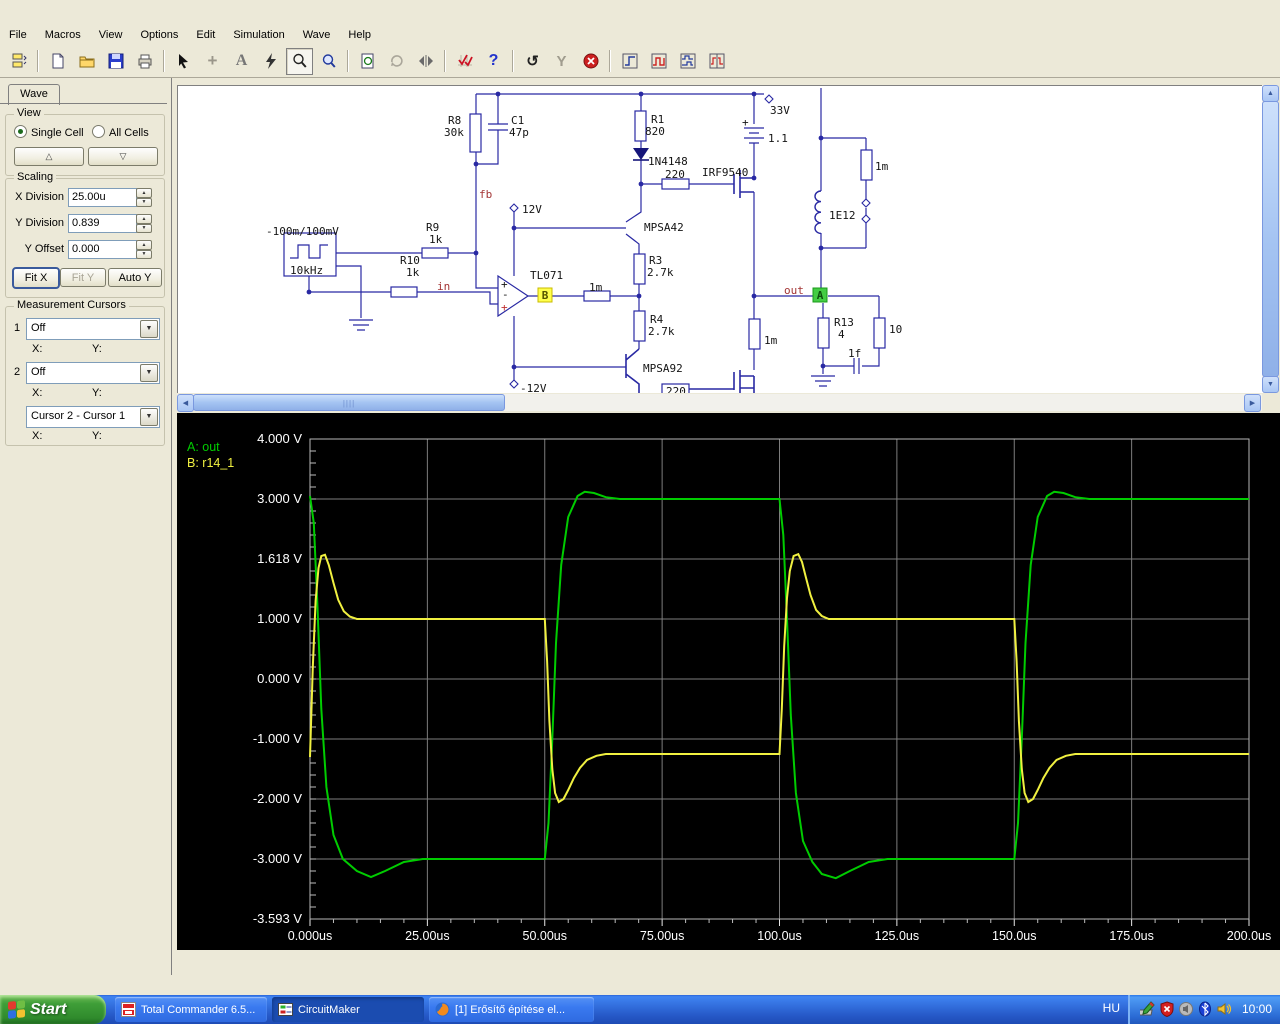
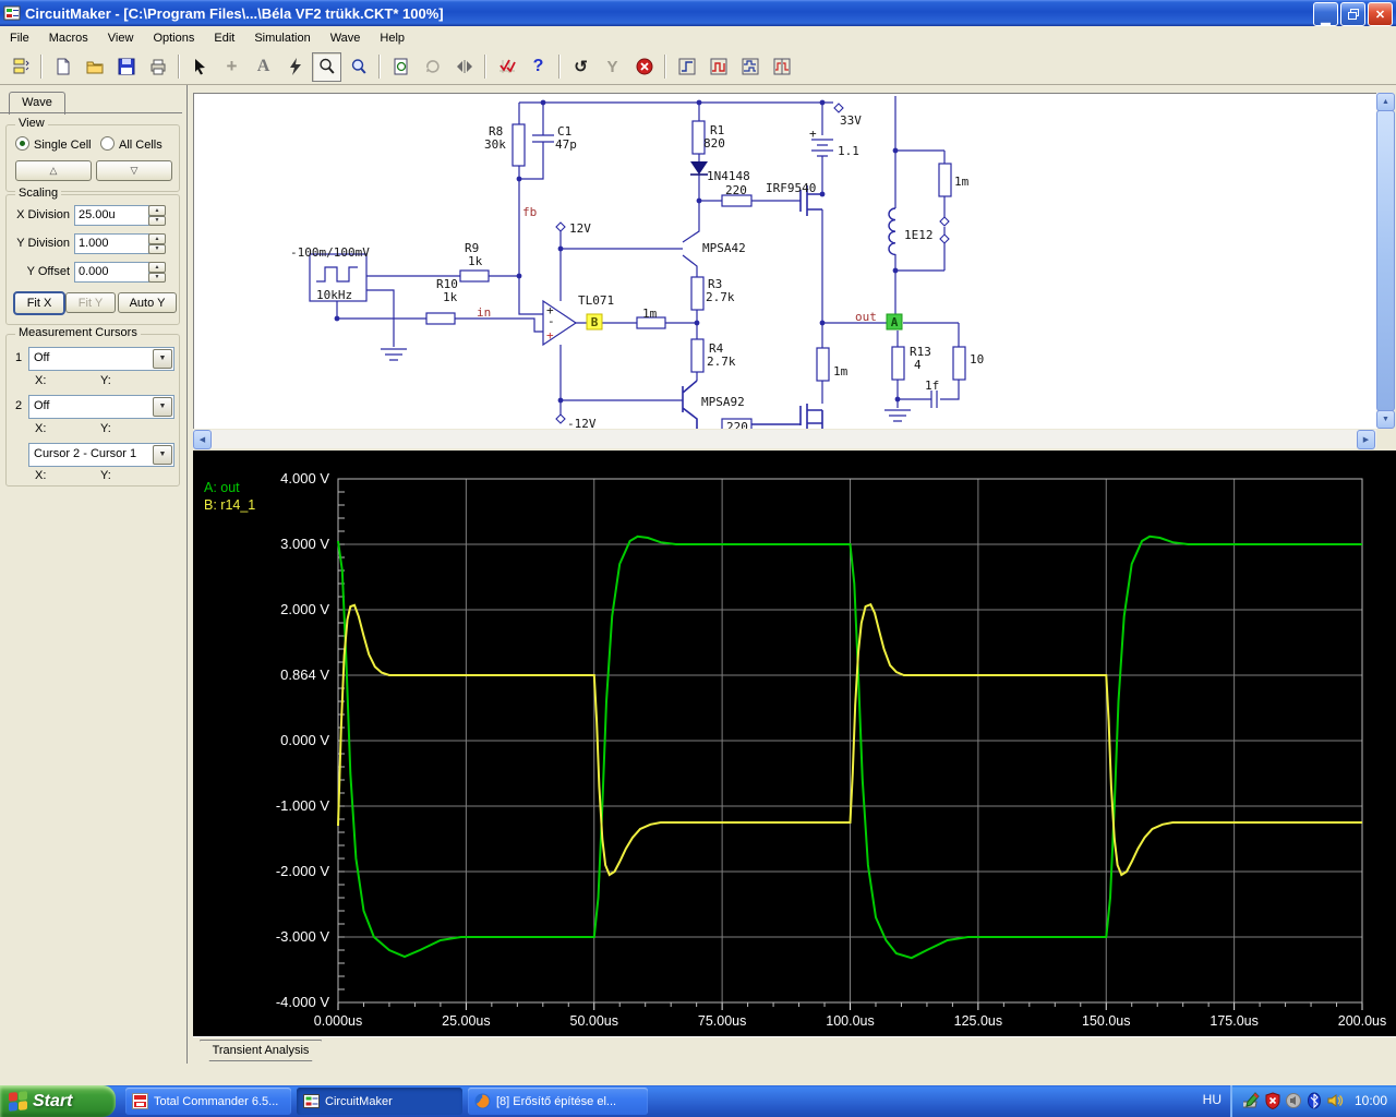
+ CircuitMaker - [C:\Program Files\...\Béla VF2 trükk.CKT* 100%]
+ ▁
+ ✕
  File
  Macros
  View
  Options
  Edit
  Simulation
  Wave
  Help
  +
  A
  ?
  ↺
  Y
  Wave
  View
  Single Cell
  All Cells
  △
  ▽
  Scaling
  X Division
  25.00u
  Y Division
- 0.839
+ 1.000
  Y Offset
  0.000
  Fit X
  Fit Y
  Auto Y
  Measurement Cursors
  1
  Off
  X:
  Y:
  2
  Off
  X:
  Y:
  Cursor 2 - Cursor 1
  X:
  Y:
  R8
  30k
  C1
  47p
  fb
  12V
  -100m/100mV
  10kHz
  R9
  1k
  R10
  1k
  in
  TL071
  +
  -
  +
  1m
  R1
  820
  1N4148
  220
  IRF9540
  33V
  +
  1.1
  MPSA42
  R3
  2.7k
  R4
  2.7k
  MPSA92
  220
  -12V
  out
  R13
  4
  10
  1f
  1m
  1m
  1E12
  B
  A
- ||||
  4.000 V
  3.000 V
- 1.618 V
+ 2.000 V
- 1.000 V
+ 0.864 V
  0.000 V
  -1.000 V
  -2.000 V
  -3.000 V
- -3.593 V
+ -4.000 V
  0.000us
  25.00us
  50.00us
  75.00us
  100.0us
  125.0us
  150.0us
  175.0us
  200.0us
  A: out
  B: r14_1
+ Transient Analysis
  Start
  Total Commander 6.5...
  CircuitMaker
- [1] Erősítő építése el...
+ [8] Erősítő építése el...
  HU
  10:00
